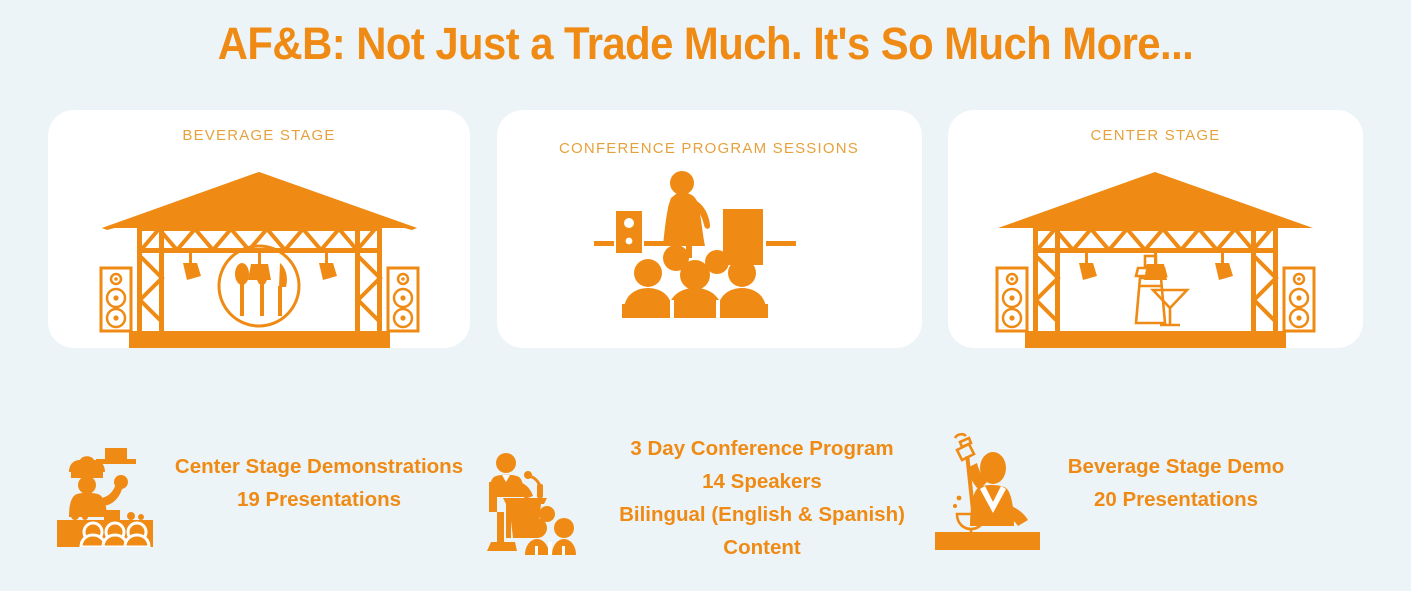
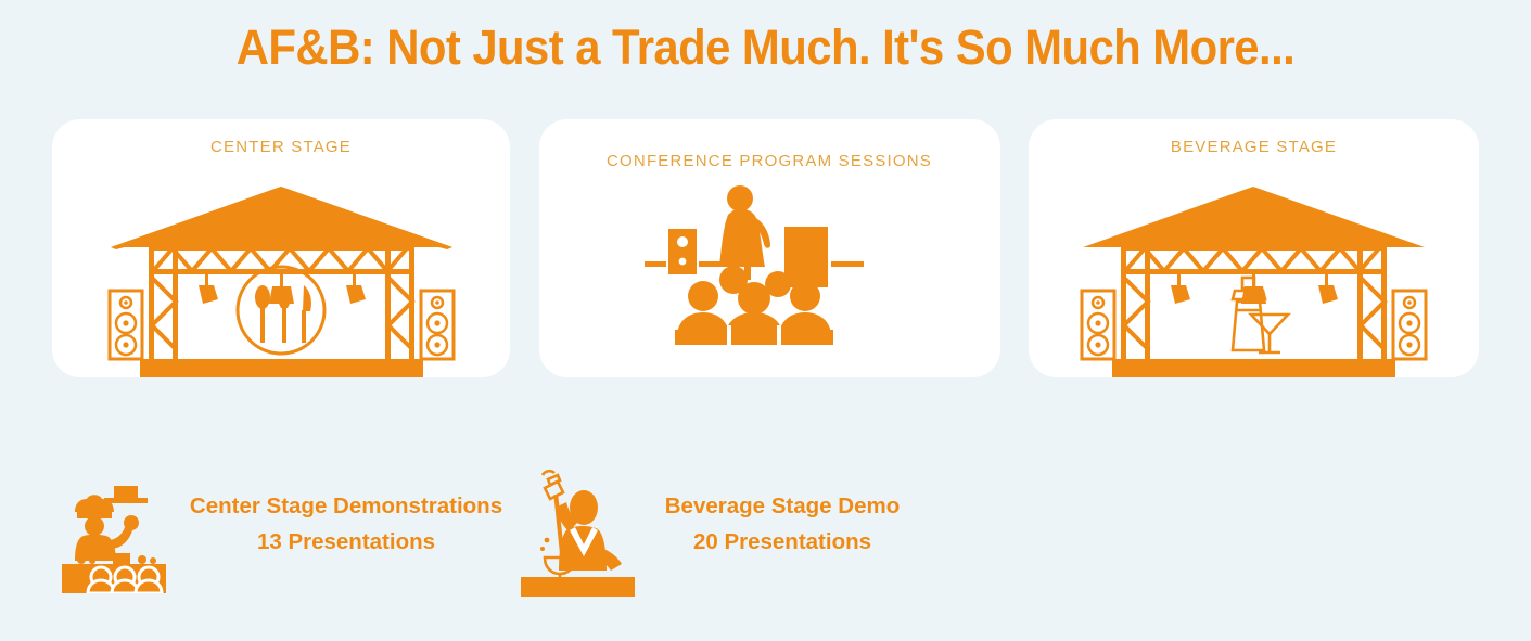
  AF&B: Not Just a Trade Much. It's So Much More...
- BEVERAGE STAGE
+ CENTER STAGE
  CONFERENCE PROGRAM SESSIONS
- CENTER STAGE
+ BEVERAGE STAGE
  Center Stage Demonstrations
- 19 Presentations
+ 13 Presentations
- 3 Day Conference Program
- 14 Speakers
- Bilingual (English & Spanish) Content
  Beverage Stage Demo
  20 Presentations
